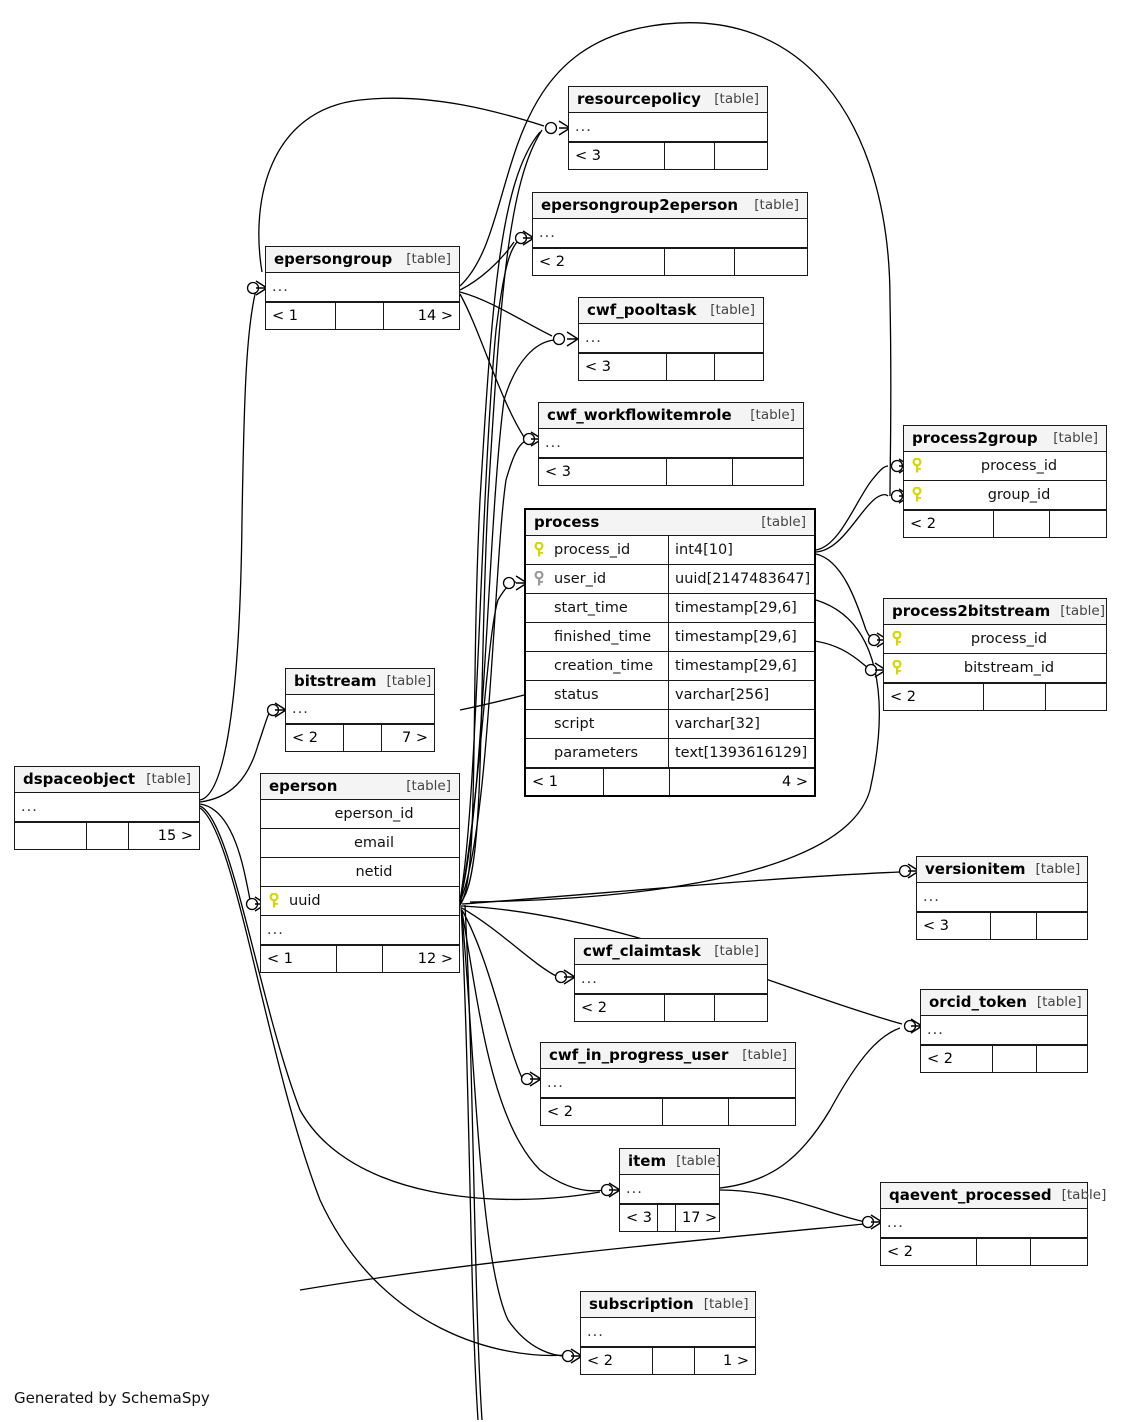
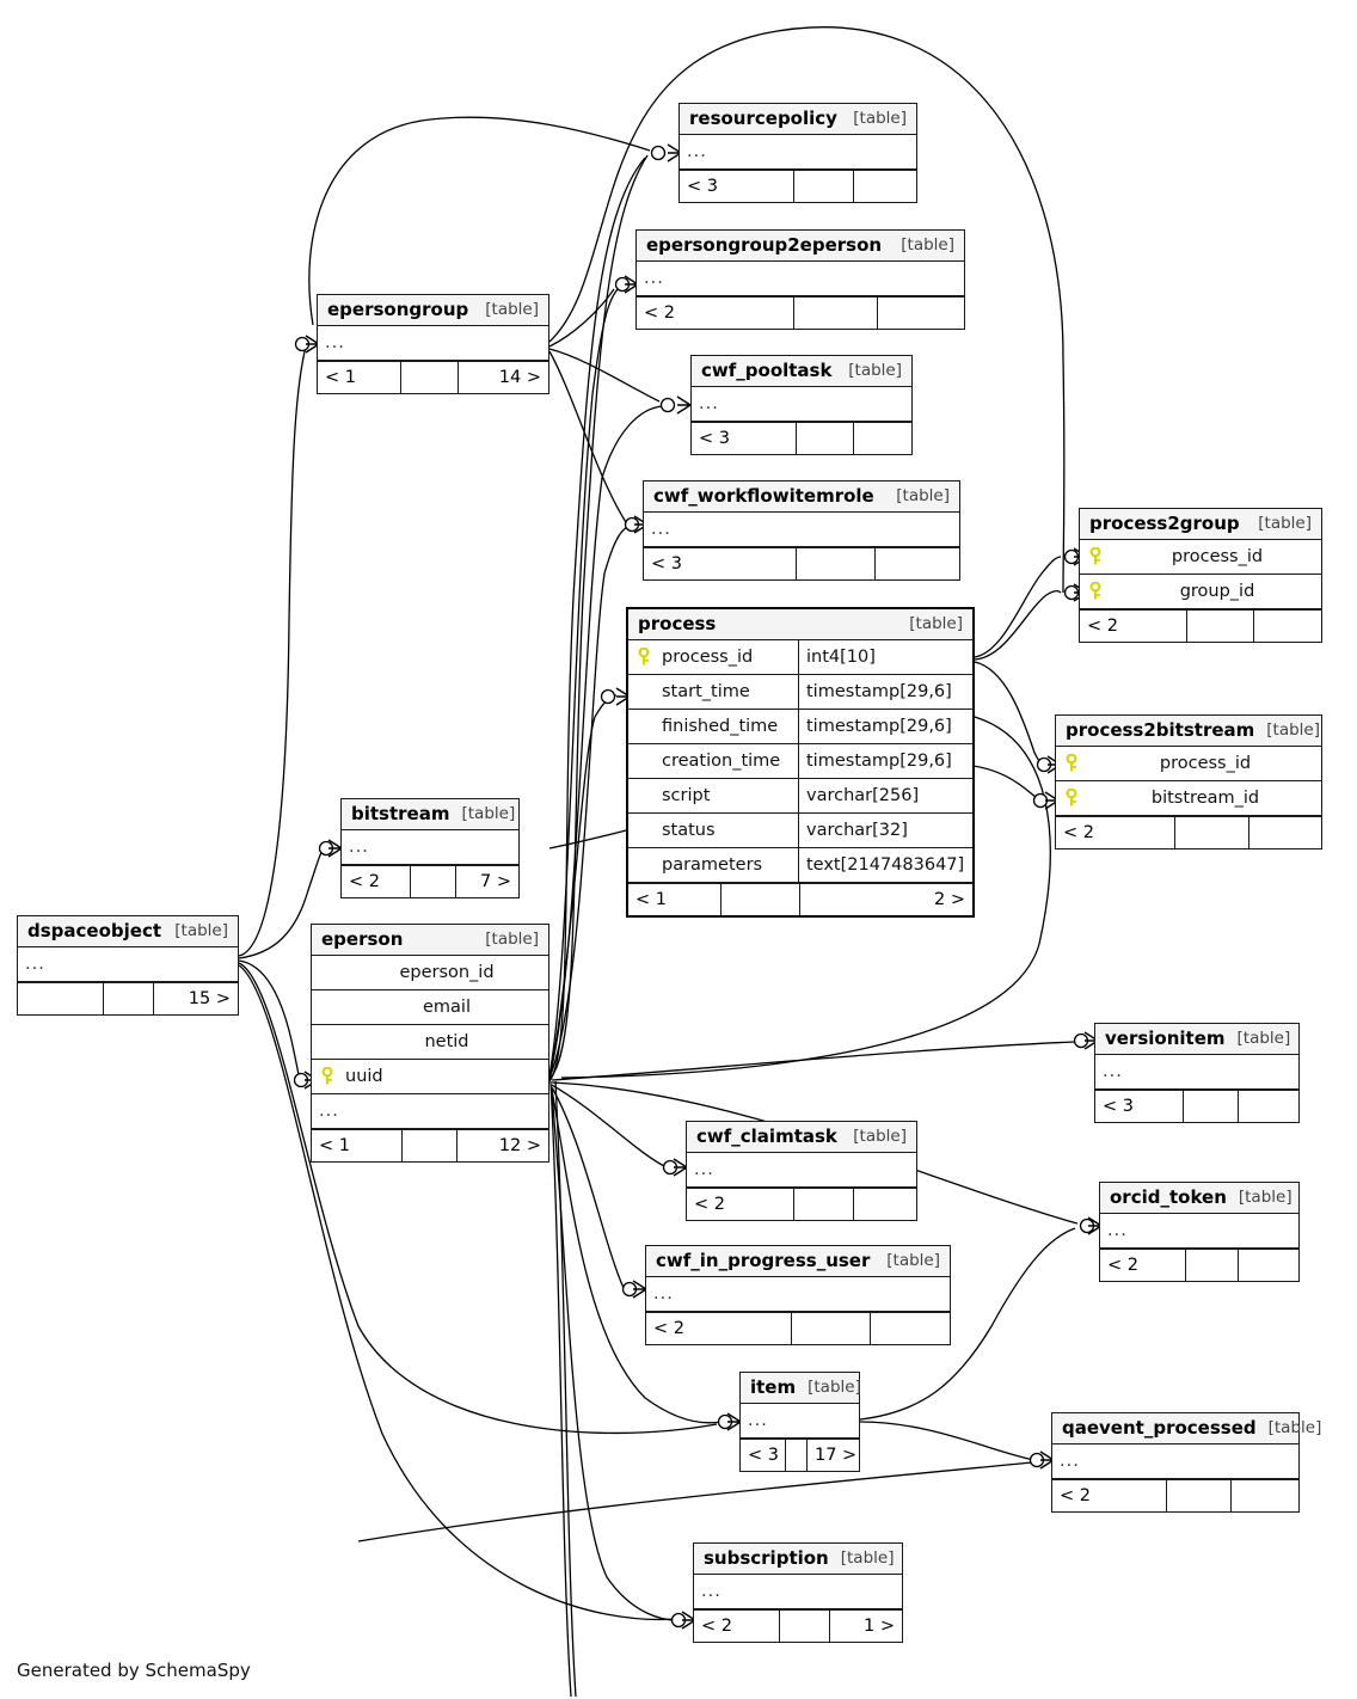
  resourcepolicy
  [table]
  ...
  < 3
  epersongroup2eperson
  [table]
  ...
  < 2
  epersongroup
  [table]
  ...
  < 1
  14 >
  cwf_pooltask
  [table]
  ...
  < 3
  cwf_workflowitemrole
  [table]
  ...
  < 3
  process2group
  [table]
  process_id
  group_id
  < 2
  process
  [table]
  process_id
  int4[10]
- user_id
- uuid[2147483647]
  start_time
  timestamp[29,6]
  finished_time
  timestamp[29,6]
  creation_time
  timestamp[29,6]
- status
+ script
  varchar[256]
- script
+ status
  varchar[32]
  parameters
- text[1393616129]
+ text[2147483647]
  < 1
- 4 >
+ 2 >
  process2bitstream
  [table]
  process_id
  bitstream_id
  < 2
  bitstream
  [table]
  ...
  < 2
  7 >
  dspaceobject
  [table]
  ...
  15 >
  eperson
  [table]
  eperson_id
  email
  netid
  uuid
  ...
  < 1
  12 >
  versionitem
  [table]
  ...
  < 3
  cwf_claimtask
  [table]
  ...
  < 2
  orcid_token
  [table]
  ...
  < 2
  cwf_in_progress_user
  [table]
  ...
  < 2
  item
  [table]
  ...
  < 3
  17 >
  qaevent_processed
  [table]
  ...
  < 2
  subscription
  [table]
  ...
  < 2
  1 >
  Generated by SchemaSpy
